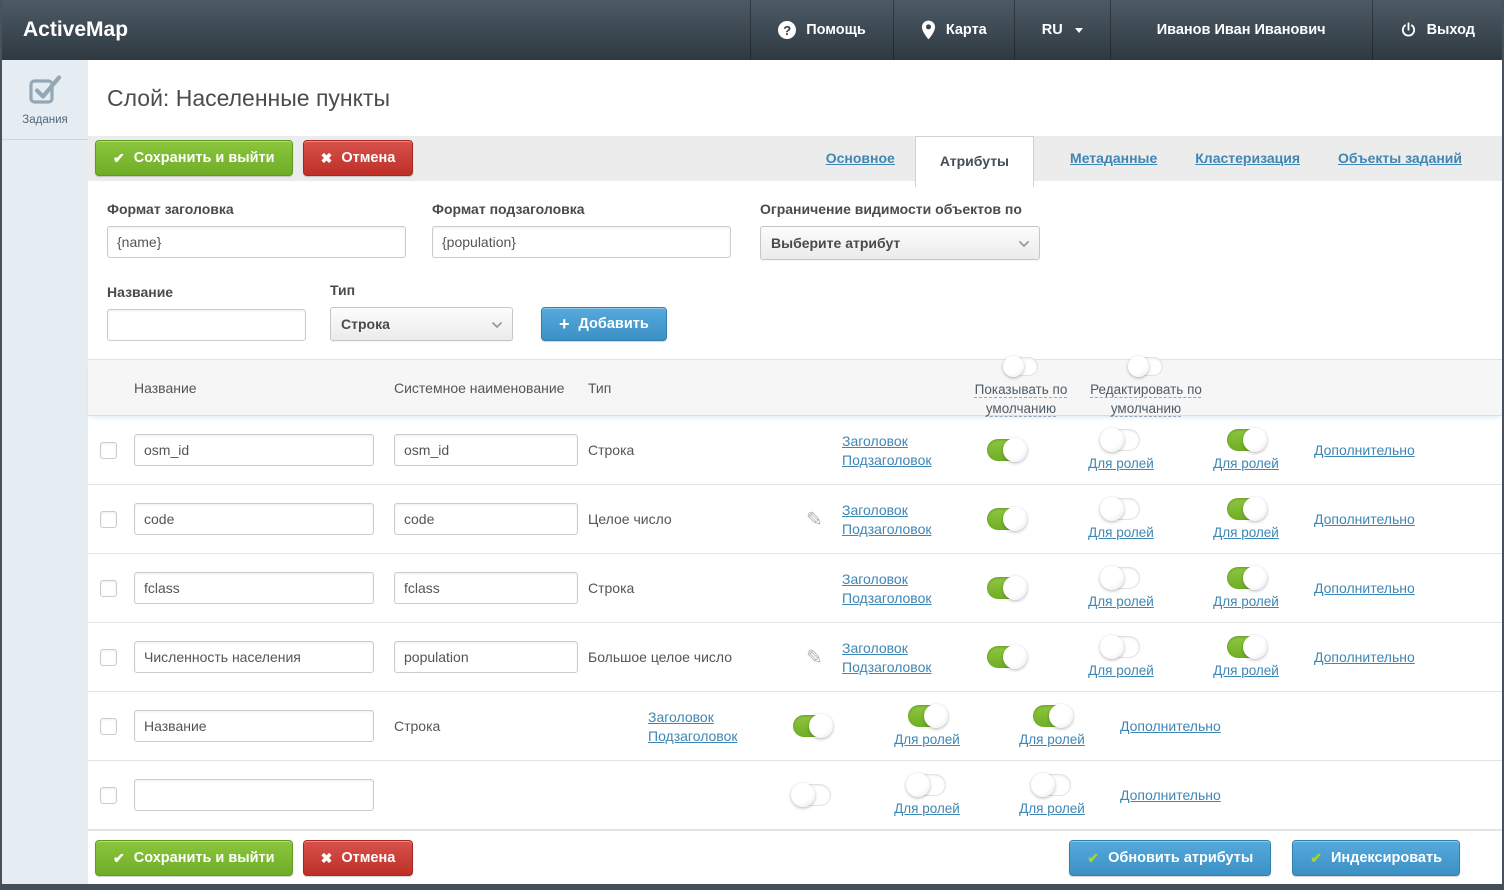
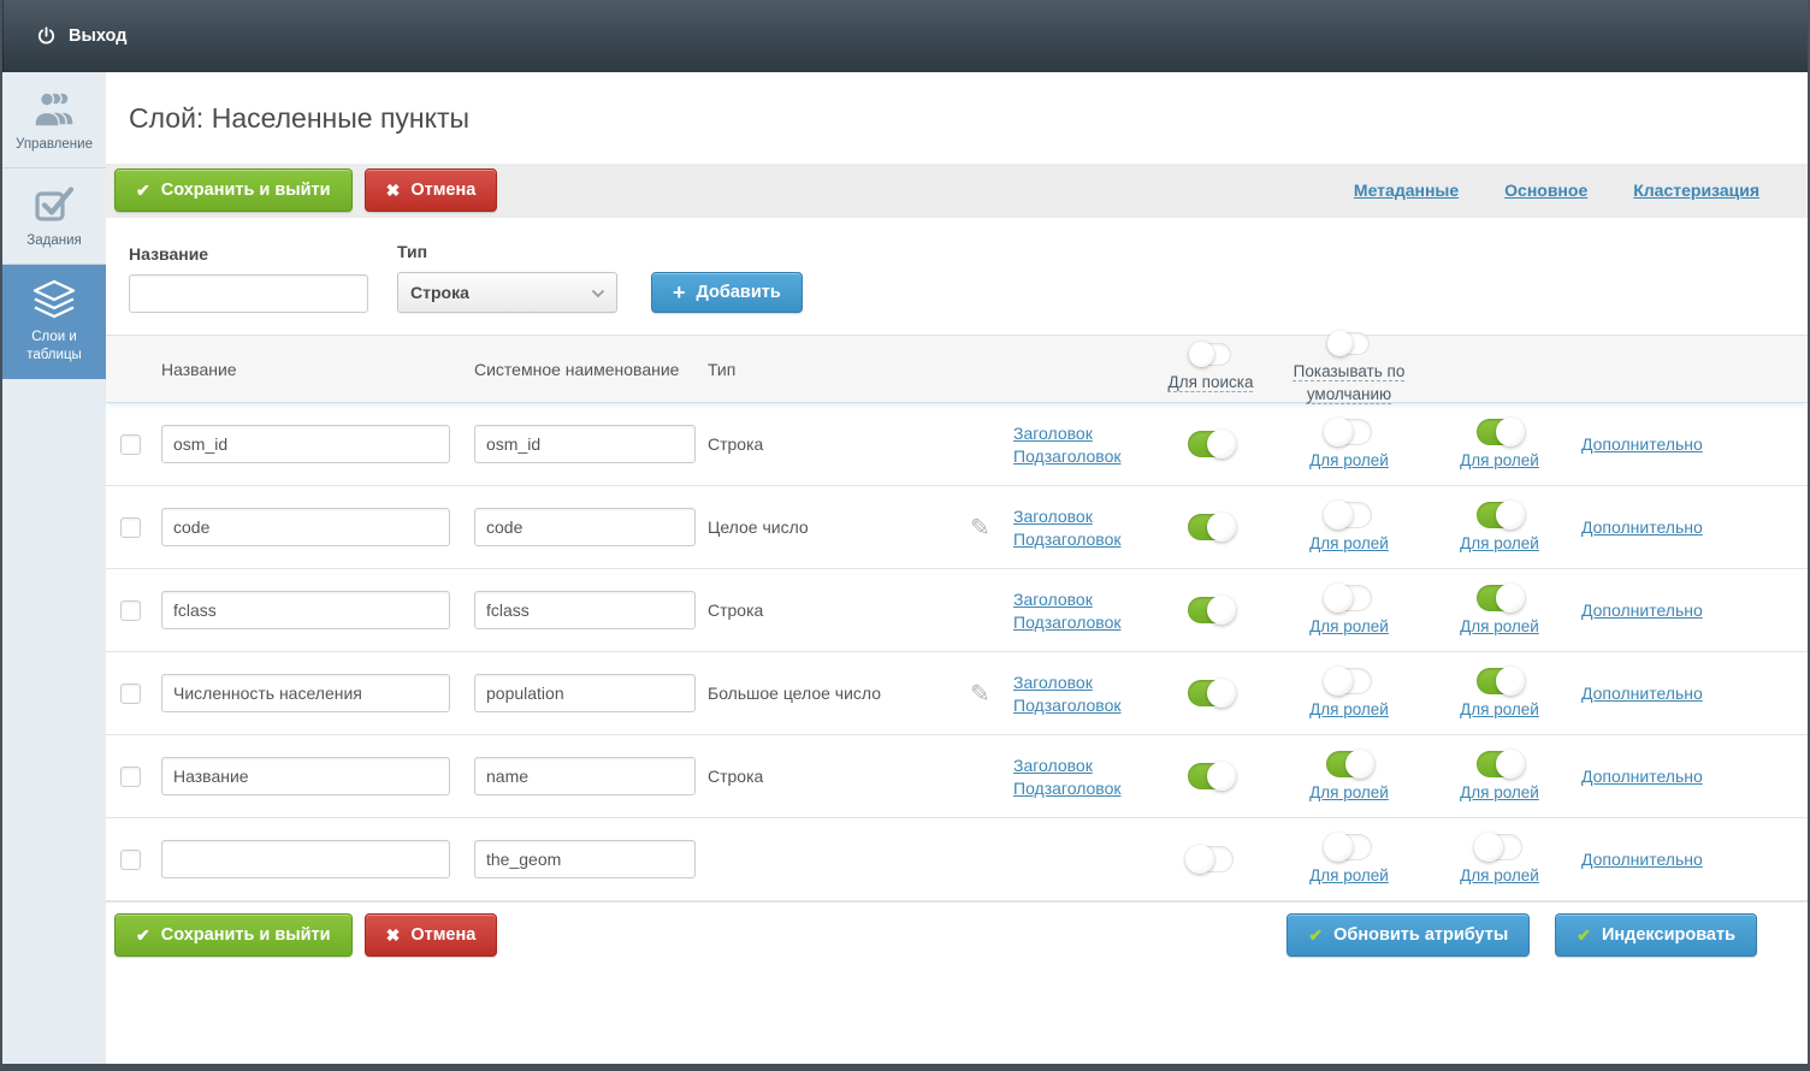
- ActiveMap
- ?
- Помощь
- Карта
- RU
- Иванов Иван Иванович
  Выход
+ Управление
  Задания
+ Слои и таблицы
  Слой: Населенные пункты
  ✔
  Сохранить и выйти
  ✖
  Отмена
- Основное
+ Метаданные
- Атрибуты
- Метаданные
+ Основное
  Кластеризация
- Объекты заданий
- Формат заголовка
- {name}
- Формат подзаголовка
- {population}
- Ограничение видимости объектов по
- Выберите атрибут
  Название
  Тип
  Строка
  +
  Добавить
  Название
  Системное наименование
  Тип
+ Для поиска
  Показывать по умолчанию
- Редактировать по умолчанию
  osm_id
  osm_id
  Строка
  Заголовок
  Подзаголовок
  Для ролей
  Для ролей
  Дополнительно
  code
  code
  Целое число
  ✎
  Заголовок
  Подзаголовок
  Для ролей
  Для ролей
  Дополнительно
  fclass
  fclass
  Строка
  Заголовок
  Подзаголовок
  Для ролей
  Для ролей
  Дополнительно
  Численность населения
  population
  Большое целое число
  ✎
  Заголовок
  Подзаголовок
  Для ролей
  Для ролей
  Дополнительно
  Название
+ name
  Строка
  Заголовок
  Подзаголовок
  Для ролей
  Для ролей
  Дополнительно
+ the_geom
  Для ролей
  Для ролей
  Дополнительно
  ✔
  Сохранить и выйти
  ✖
  Отмена
  ✔
  Обновить атрибуты
  ✔
  Индексировать
